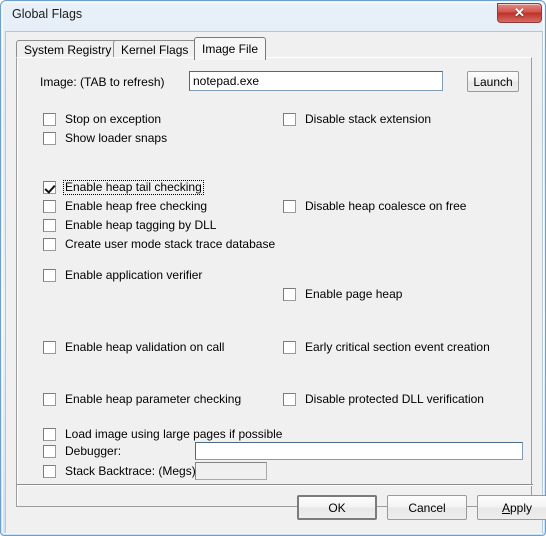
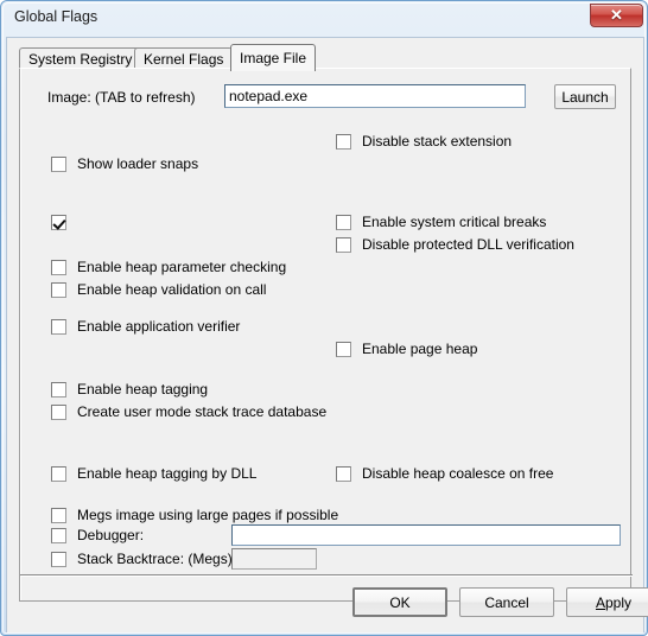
  Global Flags
  ✕
  System Registry
  Kernel Flags
  Image File
  Image: (TAB to refresh)
  notepad.exe
  Launch
- Stop on exception
  Show loader snaps
- Enable heap tail checking
- Enable heap free checking
- Enable heap tagging by DLL
+ Enable heap parameter checking
- Create user mode stack trace database
+ Enable heap validation on call
  Enable application verifier
+ Enable heap tagging
- Enable heap validation on call
+ Create user mode stack trace database
- Enable heap parameter checking
+ Enable heap tagging by DLL
- Load image using large pages if possible
+ Megs image using large pages if possible
  Disable stack extension
+ Enable system critical breaks
- Disable heap coalesce on free
+ Disable protected DLL verification
  Enable page heap
- Early critical section event creation
- Disable protected DLL verification
+ Disable heap coalesce on free
  Debugger:
  Stack Backtrace: (Megs)
  OK
  Cancel
  A
  pply
